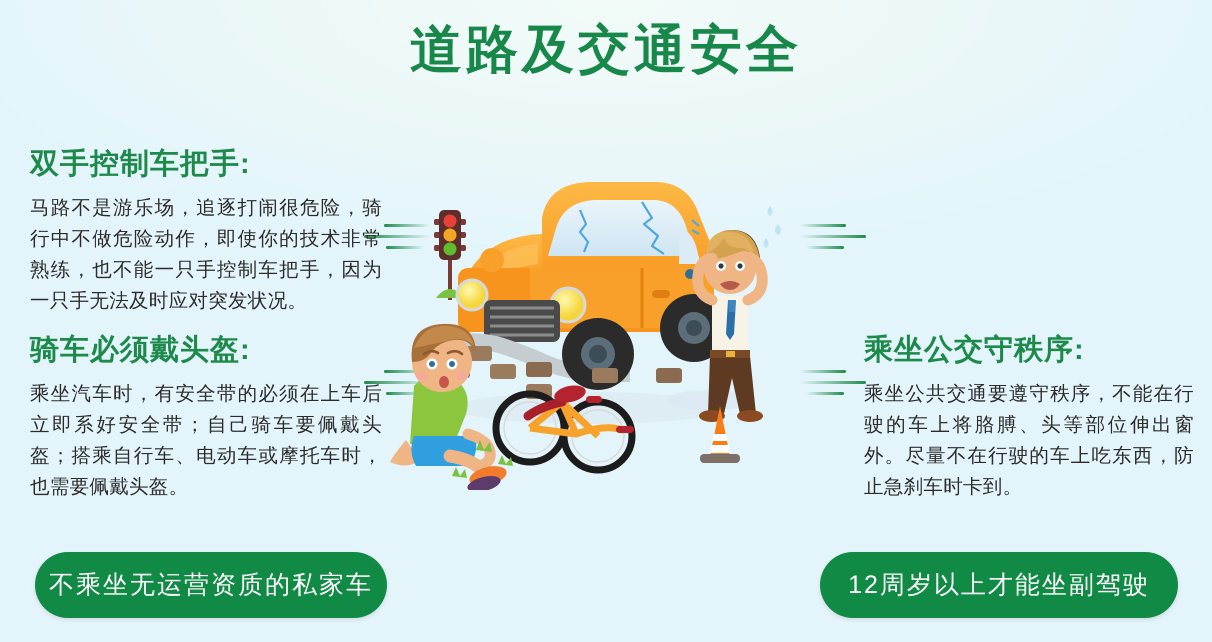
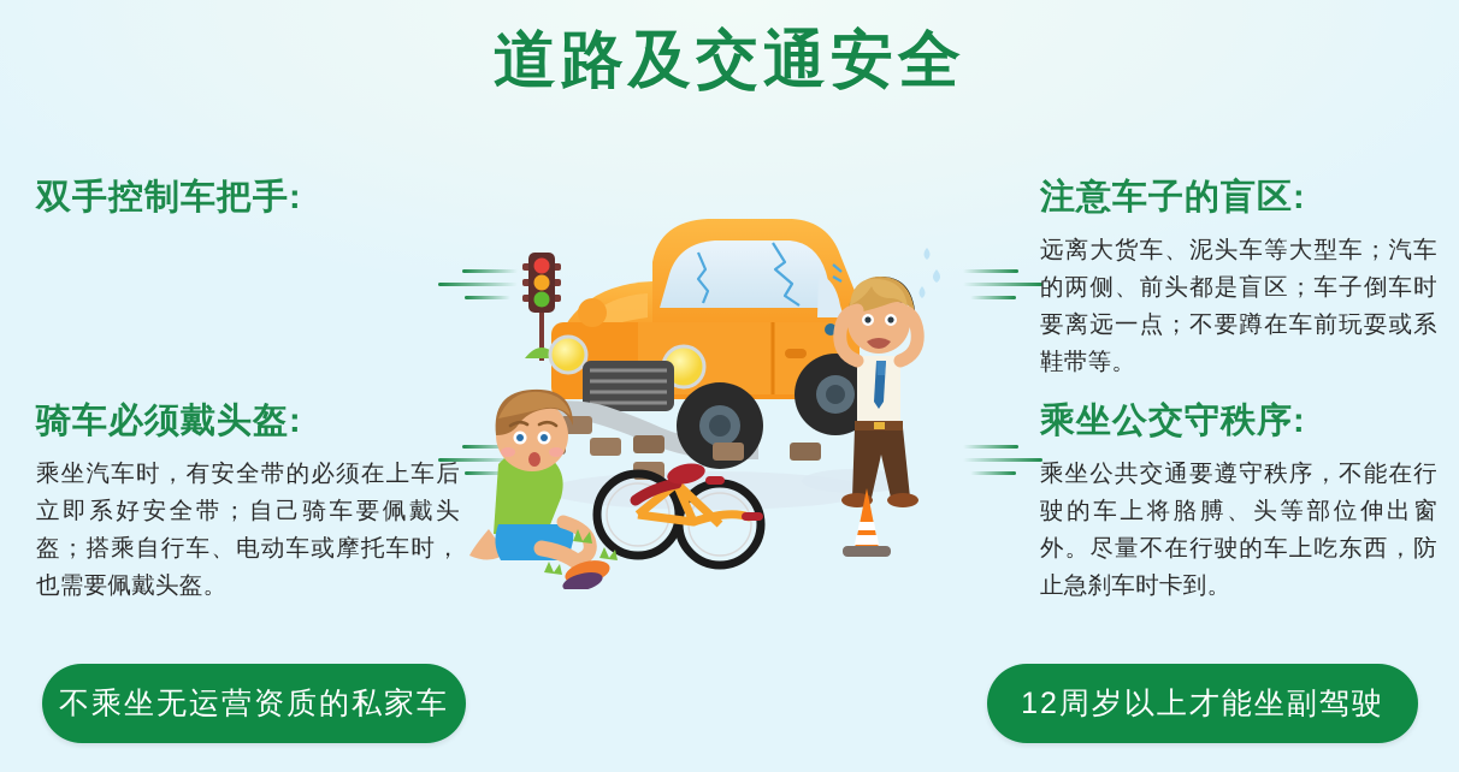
  道路及交通安全
  双手控制车把手:
- 马路不是游乐场，追逐打闹很危险，骑行中不做危险动作，即使你的技术非常熟练，也不能一只手控制车把手，因为一只手无法及时应对突发状况。
  骑车必须戴头盔:
  乘坐汽车时，有安全带的必须在上车后立即系好安全带；自己骑车要佩戴头盔；搭乘自行车、电动车或摩托车时，也需要佩戴头盔。
+ 注意车子的盲区:
+ 远离大货车、泥头车等大型车；汽车的两侧、前头都是盲区；车子倒车时要离远一点；不要蹲在车前玩耍或系鞋带等。
  乘坐公交守秩序:
  乘坐公共交通要遵守秩序，不能在行驶的车上将胳膊、头等部位伸出窗外。尽量不在行驶的车上吃东西，防止急刹车时卡到。
  不乘坐无运营资质的私家车
  12周岁以上才能坐副驾驶
